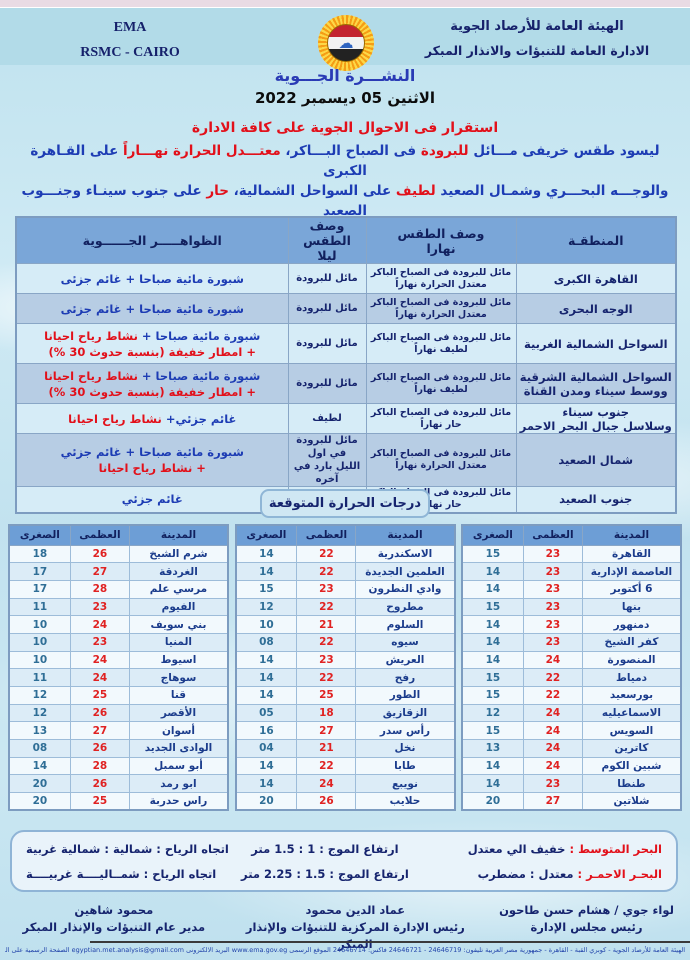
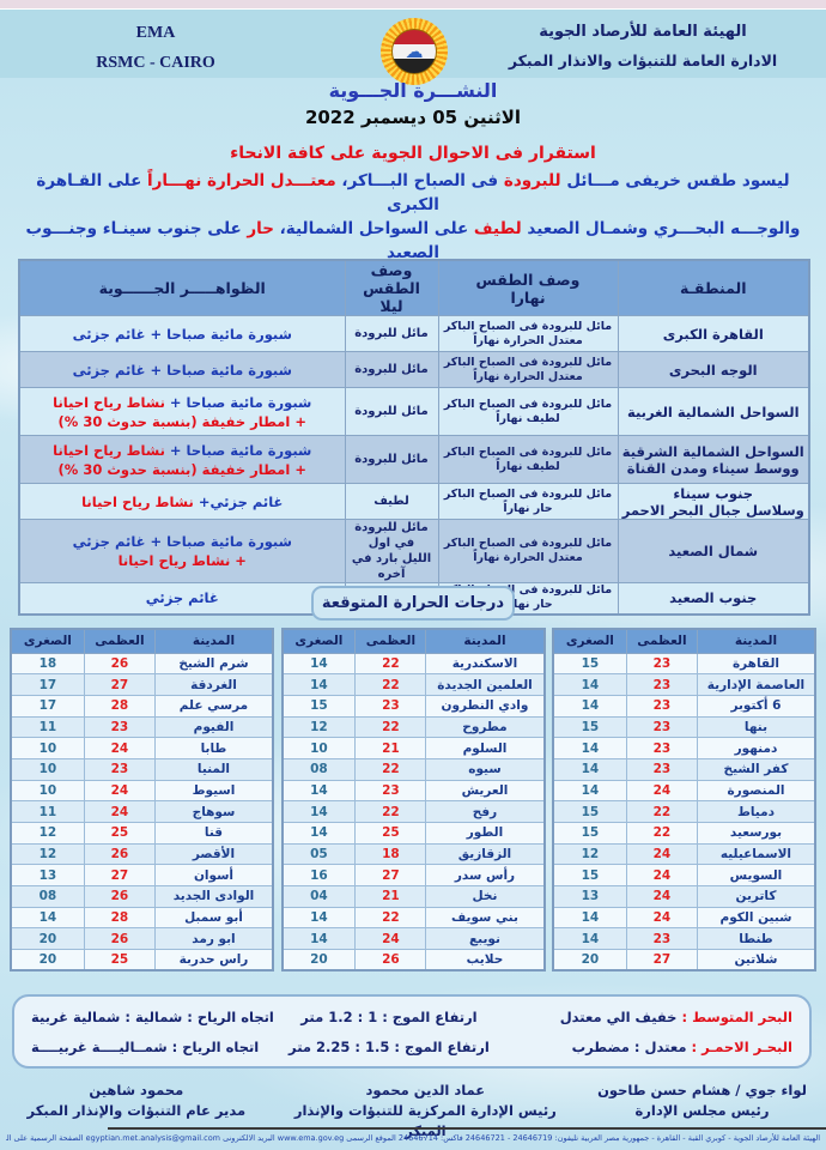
  EMA
  RSMC - CAIRO
  ☁
  الهيئة العامة للأرصاد الجوية
  الادارة العامة للتنبؤات والانذار المبكر
  النشـــرة الجـــوية
  الاثنين 05 ديسمبر 2022
- استقرار فى الاحوال الجوية على كافة الادارة
+ استقرار فى الاحوال الجوية على كافة الانحاء
  ليسود طقس خريفى مـــائل للبرودة فى الصباح البـــاكر، معتـــدل الحرارة نهـــاراً على القـاهرة الكبرى
  والوجـــه البحـــري وشمـال الصعيد لطيف على السواحل الشمالية، حار على جنوب سينـاء وجنـــوب الصعيد
  المنطقـة	وصف الطقسنهارا	وصف الطقسليلا	الظواهـــــر الجــــــوية
  القاهرة الكبرى	مائل للبرودة فى الصباح الباكرمعتدل الحرارة نهاراً	مائل للبرودة	شبورة مائية صباحا + غائم جزئى
  الوجه البحرى	مائل للبرودة فى الصباح الباكرمعتدل الحرارة نهاراً	مائل للبرودة	شبورة مائية صباحا + غائم جزئى
  السواحل الشمالية الغربية	مائل للبرودة فى الصباح الباكرلطيف نهاراً	مائل للبرودة	شبورة مائية صباحا + نشاط رياح احيانا+ امطار خفيفة (بنسبة حدوث 30 %)
  السواحل الشمالية الشرقيةووسط سيناء ومدن القناة	مائل للبرودة فى الصباح الباكرلطيف نهاراً	مائل للبرودة	شبورة مائية صباحا + نشاط رياح احيانا+ امطار خفيفة (بنسبة حدوث 30 %)
  جنوب سيناءوسلاسل جبال البحر الاحمر	مائل للبرودة فى الصباح الباكرحار نهاراً	لطيف	غائم جزئي+ نشاط رياح احيانا
  شمال الصعيد	مائل للبرودة فى الصباح الباكرمعتدل الحرارة نهاراً	مائل للبرودة في اولالليل بارد في آخره	شبورة مائية صباحا + غائم جزئي+ نشاط رياح احيانا
  درجات الحرارة المتوقعة
  المدينة	العظمى	الصغرى
  القاهرة	23	15
  العاصمة الإدارية	23	14
  6 أكتوبر	23	14
  بنها	23	15
  دمنهور	23	14
  كفر الشيخ	23	14
  المنصورة	24	14
  دمياط	22	15
  بورسعيد	22	15
  الاسماعيليه	24	12
  السويس	24	15
  كاترين	24	13
  شبين الكوم	24	14
  طنطا	23	14
  شلاتين	27	20
  المدينة	العظمى	الصغرى
  الاسكندرية	22	14
  العلمين الجديدة	22	14
  وادي النطرون	23	15
  مطروح	22	12
  السلوم	21	10
  سيوه	22	08
  العريش	23	14
  رفح	22	14
  الطور	25	14
  الزقازيق	18	05
  رأس سدر	27	16
  نخل	21	04
- طابا	22	14
+ بني سويف	22	14
  نويبع	24	14
  حلايب	26	20
  المدينة	العظمى	الصغرى
  شرم الشيخ	26	18
  الغردقة	27	17
  مرسي علم	28	17
  الفيوم	23	11
- بني سويف	24	10
+ طابا	24	10
  المنيا	23	10
  اسيوط	24	10
  سوهاج	24	11
  قنا	25	12
  الأقصر	26	12
  أسوان	27	13
  الوادى الجديد	26	08
  أبو سمبل	28	14
  ابو رمد	26	20
  راس حدربة	25	20
  البحر المتوسط : خفيف الي معتدل
- ارتفاع الموج : 1 : 1.5 متر
+ ارتفاع الموج : 1 : 1.2 متر
  اتجاه الرياح : شمالية : شمالية غربية
  البحـر الاحمـر : معتدل : مضطرب
  ارتفاع الموج : 1.5 : 2.25 متر
  اتجاه الرياح : شمــاليــــة غربيــــة
  محمود شاهين
  مدير عام التنبؤات والإنذار المبكر
  عماد الدين محمود
  رئيس الإدارة المركزية للتنبؤات والإنذار المبكر
  لواء جوي / هشام حسن طاحون
  رئيس مجلس الإدارة
  الهيئة العامة للأرصاد الجوية - كوبري القبة - القاهرة - جمهورية مصر العربية تليفون: 24646719 - 24646721 فاكس: 24646714 الموقع الرسمى www.ema.gov.eg البريد الالكترونى egyptian.met.analysis@gmail.com الصفحة الرسمية على الف
